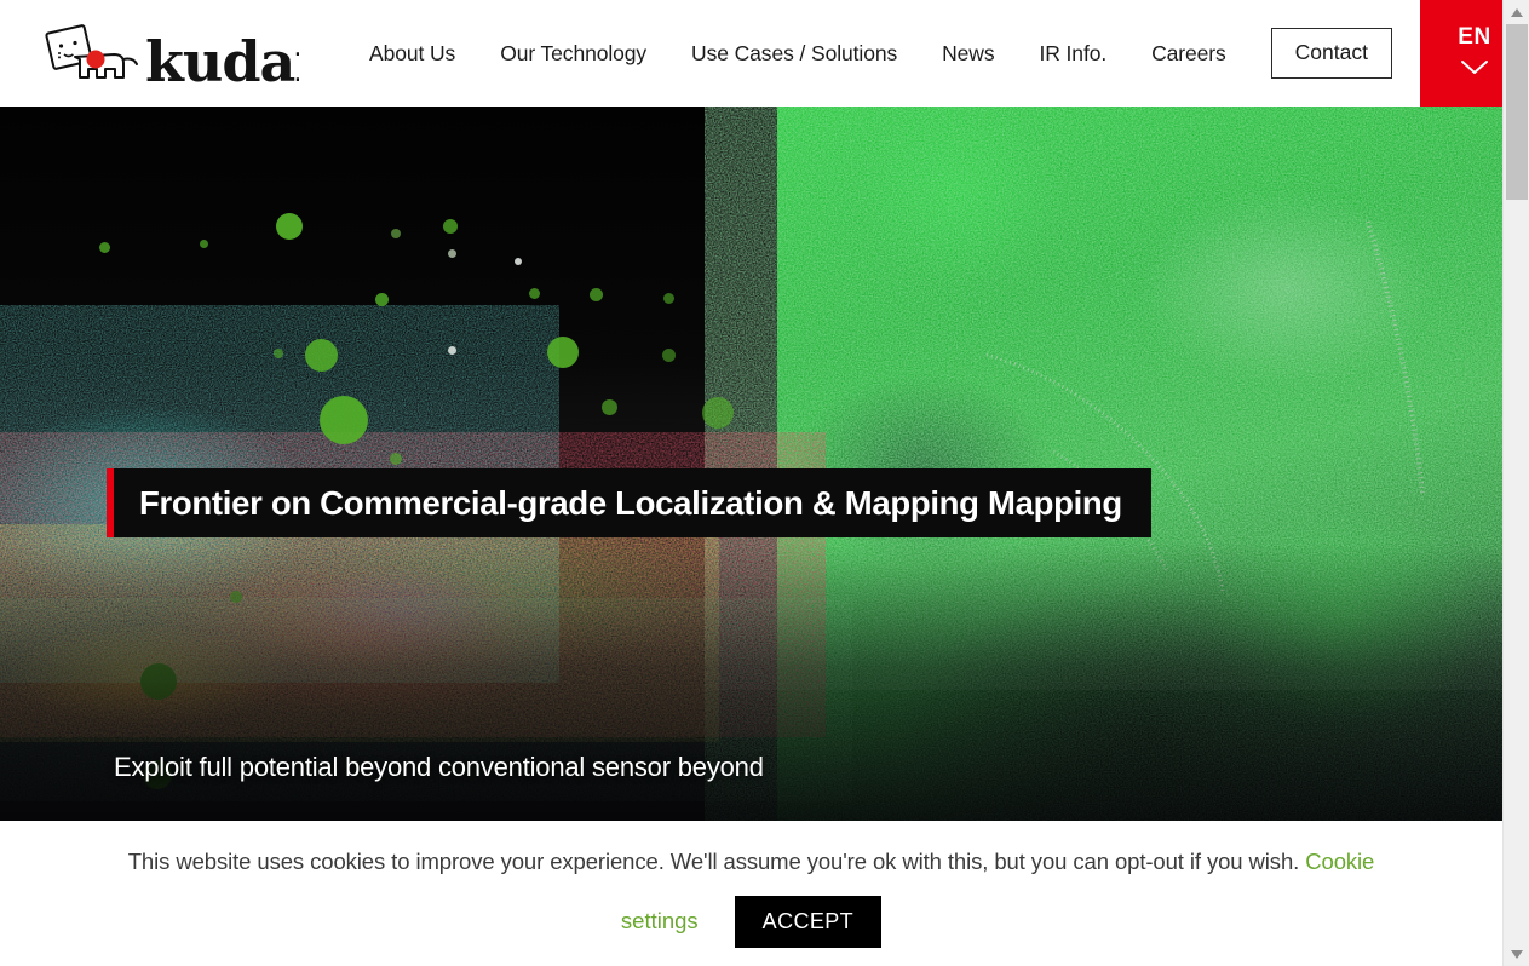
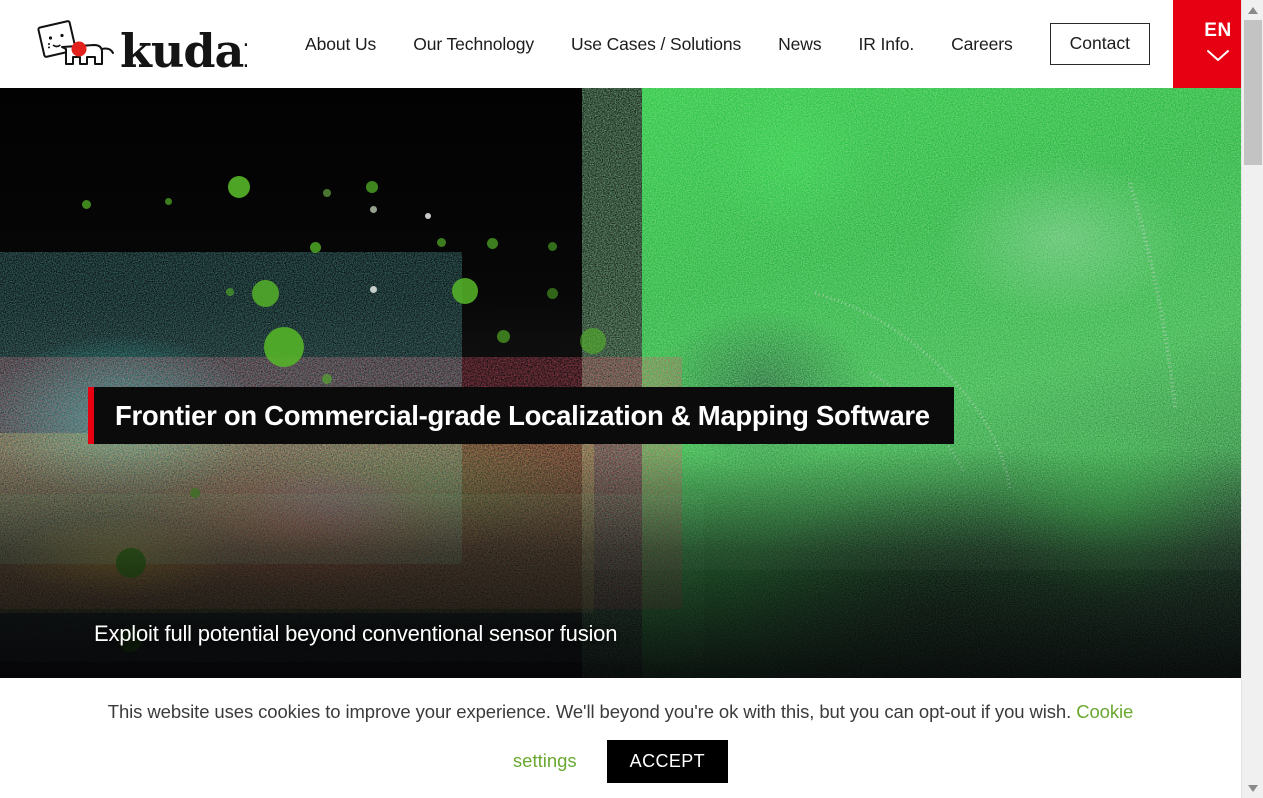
- Frontier on Commercial-grade Localization & Mapping Mapping
+ Frontier on Commercial-grade Localization & Mapping Software
- Exploit full potential beyond conventional sensor beyond
+ Exploit full potential beyond conventional sensor fusion
  kuda
  About Us
  Our Technology
  Use Cases / Solutions
  News
  IR Info.
  Careers
  Contact
  EN
- This website uses cookies to improve your experience. We'll assume you're ok with this, but you can opt-out if you wish. Cookie
+ This website uses cookies to improve your experience. We'll beyond you're ok with this, but you can opt-out if you wish. Cookie
  settings
  ACCEPT
